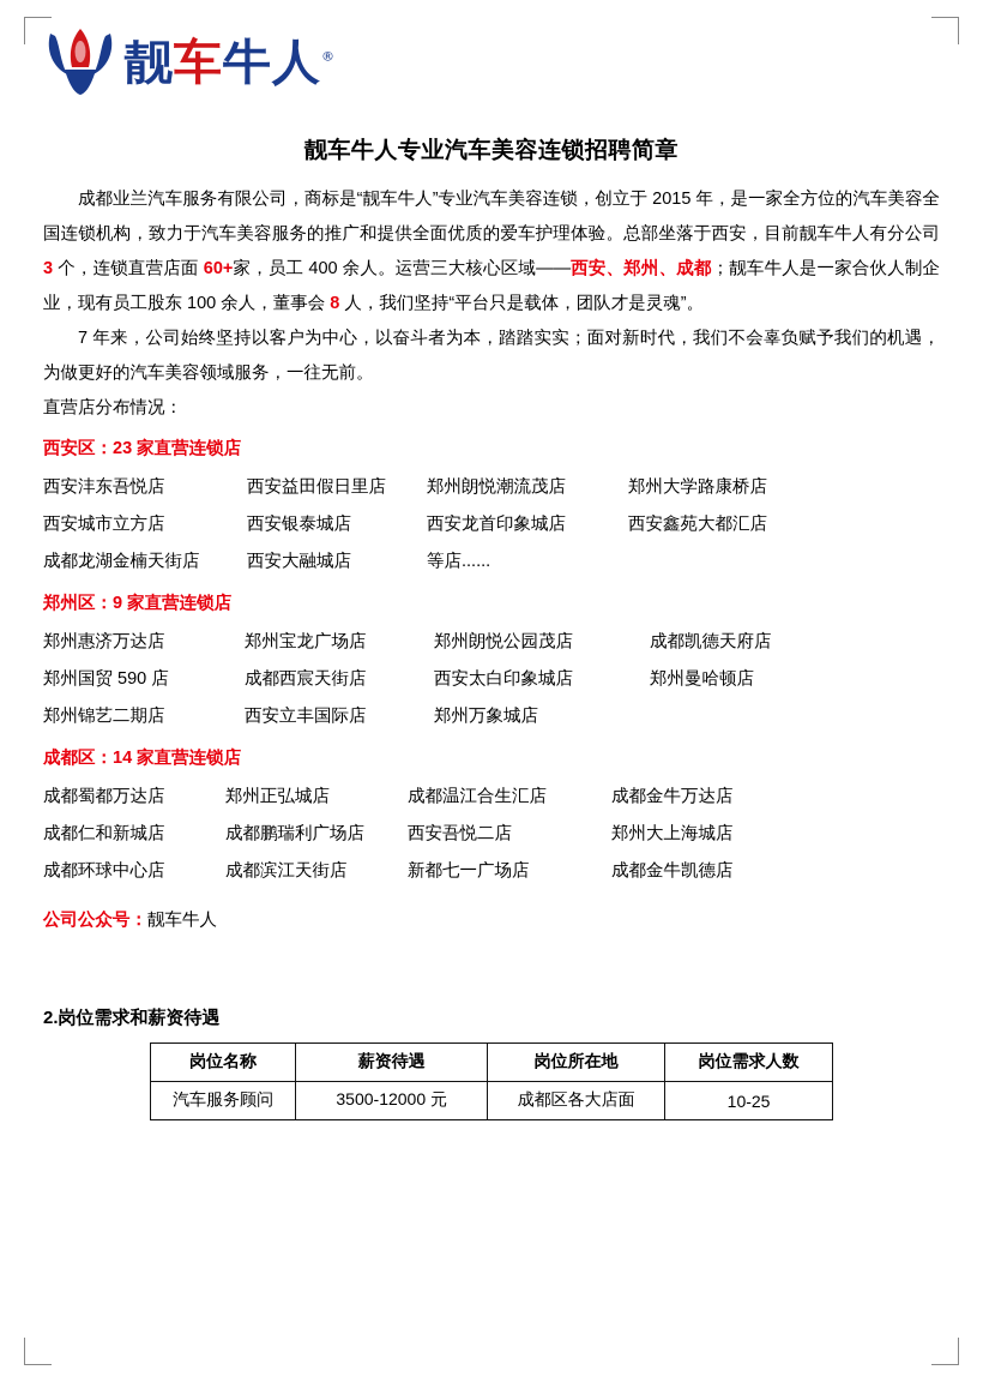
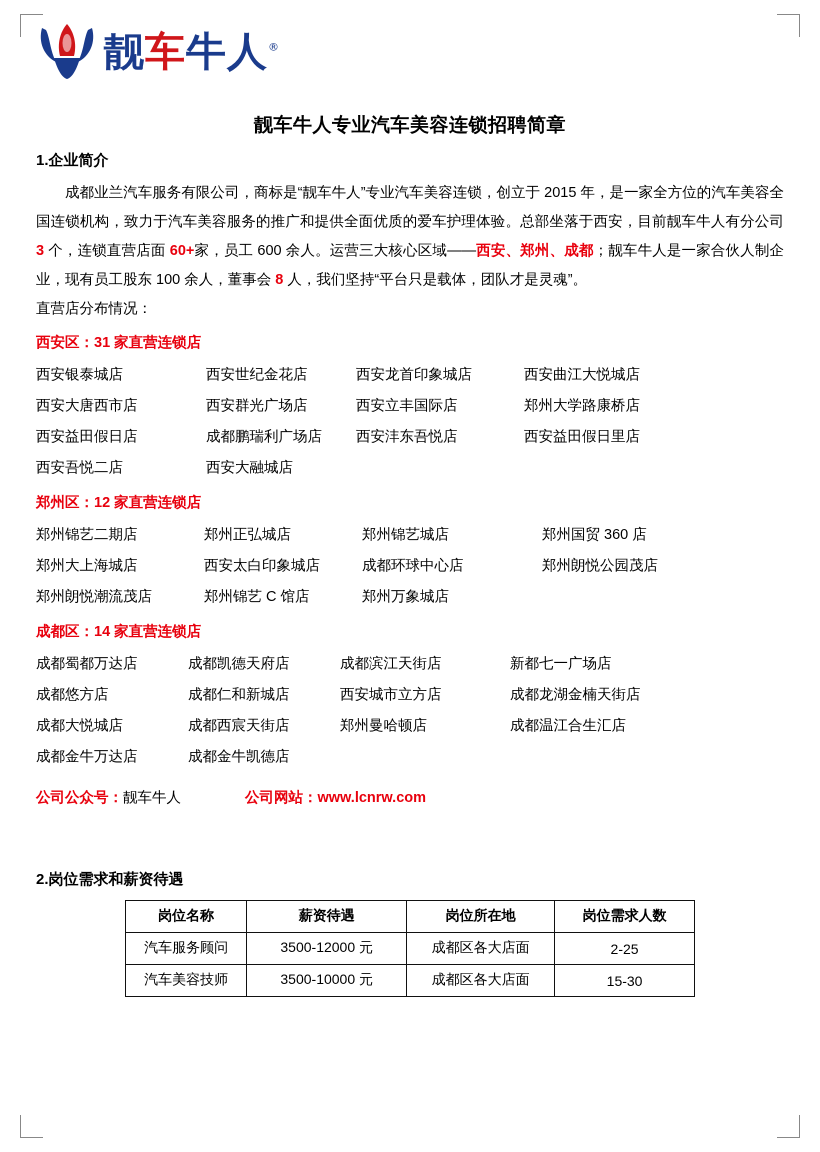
  靓车牛人®
  靓车牛人专业汽车美容连锁招聘简章
+ 1.企业简介
- 成都业兰汽车服务有限公司，商标是“靓车牛人”专业汽车美容连锁，创立于 2015 年，是一家全方位的汽车美容全国连锁机构，致力于汽车美容服务的推广和提供全面优质的爱车护理体验。总部坐落于西安，目前靓车牛人有分公司 3 个，连锁直营店面 60+家，员工 400 余人。运营三大核心区域——西安、郑州、成都；靓车牛人是一家合伙人制企业，现有员工股东 100 余人，董事会 8 人，我们坚持“平台只是载体，团队才是灵魂”。
+ 成都业兰汽车服务有限公司，商标是“靓车牛人”专业汽车美容连锁，创立于 2015 年，是一家全方位的汽车美容全国连锁机构，致力于汽车美容服务的推广和提供全面优质的爱车护理体验。总部坐落于西安，目前靓车牛人有分公司 3 个，连锁直营店面 60+家，员工 600 余人。运营三大核心区域——西安、郑州、成都；靓车牛人是一家合伙人制企业，现有员工股东 100 余人，董事会 8 人，我们坚持“平台只是载体，团队才是灵魂”。
- 7 年来，公司始终坚持以客户为中心，以奋斗者为本，踏踏实实；面对新时代，我们不会辜负赋予我们的机遇，为做更好的汽车美容领域服务，一往无前。
  直营店分布情况：
- 西安区：23 家直营连锁店
+ 西安区：31 家直营连锁店
- 西安沣东吾悦店
+ 西安银泰城店
+ 西安世纪金花店
- 西安益田假日里店
+ 西安龙首印象城店
+ 西安曲江大悦城店
+ 西安大唐西市店
+ 西安群光广场店
- 郑州朗悦潮流茂店
+ 西安立丰国际店
  郑州大学路康桥店
+ 西安益田假日店
- 西安城市立方店
+ 成都鹏瑞利广场店
- 西安银泰城店
+ 西安沣东吾悦店
- 西安龙首印象城店
+ 西安益田假日里店
- 西安鑫苑大都汇店
- 成都龙湖金楠天街店
+ 西安吾悦二店
  西安大融城店
- 等店......
- 郑州区：9 家直营连锁店
+ 郑州区：12 家直营连锁店
- 郑州惠济万达店
- 郑州宝龙广场店
- 郑州朗悦公园茂店
+ 郑州锦艺二期店
- 成都凯德天府店
+ 郑州正弘城店
+ 郑州锦艺城店
- 郑州国贸 590 店
+ 郑州国贸 360 店
- 成都西宸天街店
+ 郑州大上海城店
  西安太白印象城店
- 郑州曼哈顿店
+ 成都环球中心店
- 郑州锦艺二期店
+ 郑州朗悦公园茂店
- 西安立丰国际店
+ 郑州朗悦潮流茂店
+ 郑州锦艺 C 馆店
  郑州万象城店
  成都区：14 家直营连锁店
  成都蜀都万达店
- 郑州正弘城店
+ 成都凯德天府店
- 成都温江合生汇店
+ 成都滨江天街店
- 成都金牛万达店
+ 新都七一广场店
+ 成都悠方店
  成都仁和新城店
- 成都鹏瑞利广场店
+ 西安城市立方店
- 西安吾悦二店
+ 成都龙湖金楠天街店
+ 成都大悦城店
- 郑州大上海城店
+ 成都西宸天街店
- 成都环球中心店
+ 郑州曼哈顿店
- 成都滨江天街店
+ 成都温江合生汇店
- 新都七一广场店
+ 成都金牛万达店
  成都金牛凯德店
  公司公众号：靓车牛人
+ 公司网站：www.lcnrw.com
  2.岗位需求和薪资待遇
  岗位名称	薪资待遇	岗位所在地	岗位需求人数
- 汽车服务顾问	3500-12000 元	成都区各大店面	10-25
+ 汽车服务顾问	3500-12000 元	成都区各大店面	2-25
+ 汽车美容技师	3500-10000 元	成都区各大店面	15-30
